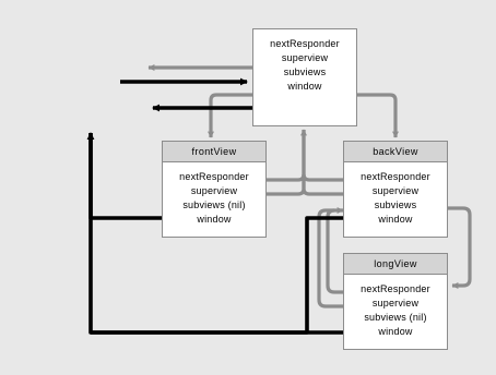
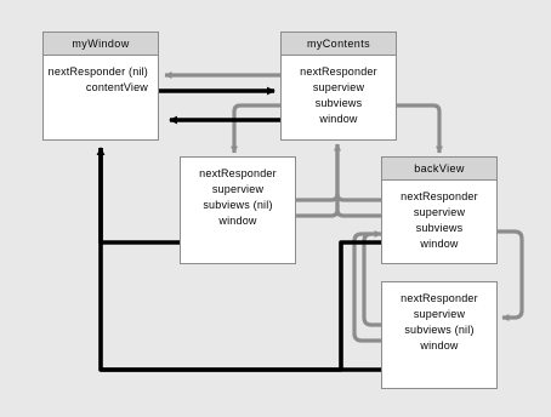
+ myWindow
+ nextResponder (nil)
+ contentView
+ myContents
  nextResponder
  superview
  subviews
  window
- frontView
  nextResponder
  superview
  subviews (nil)
  window
  backView
  nextResponder
  superview
  subviews
  window
- longView
  nextResponder
  superview
  subviews (nil)
  window
